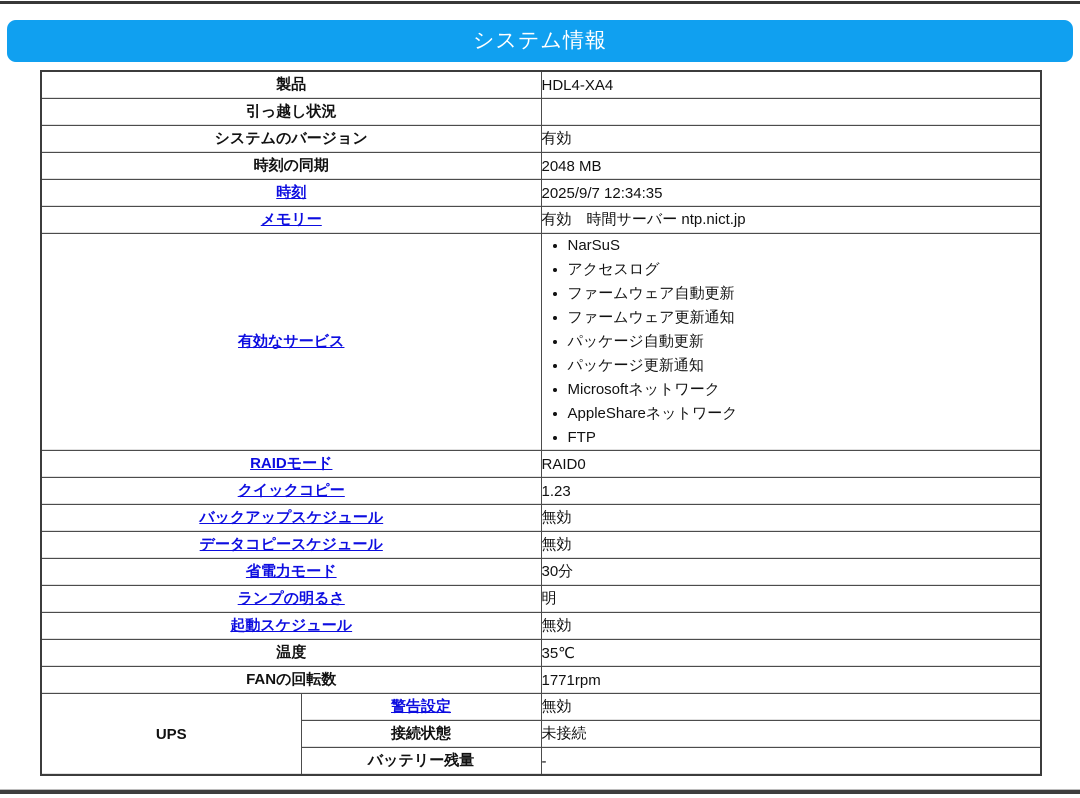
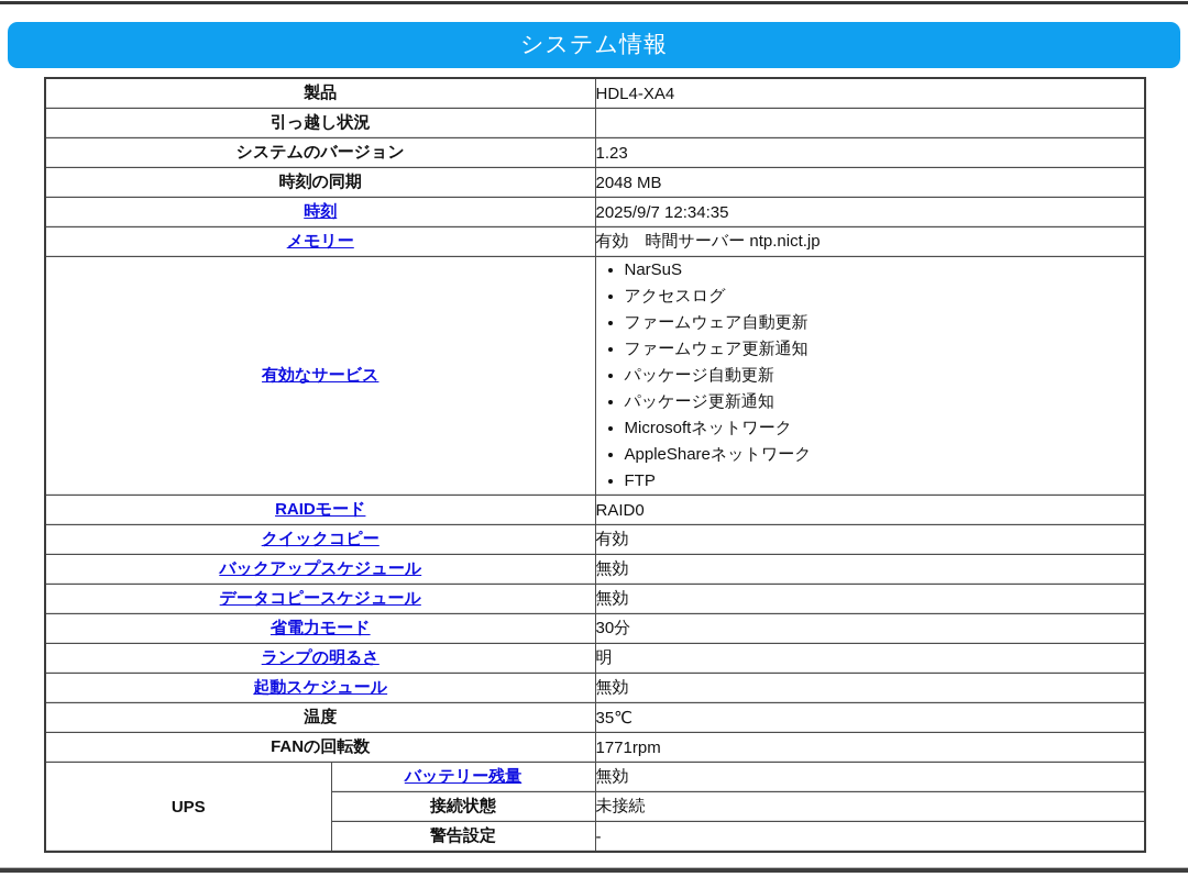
  システム情報
  製品	HDL4-XA4
  引っ越し状況
- システムのバージョン	有効
+ システムのバージョン	1.23
  時刻の同期	2048 MB
  時刻	2025/9/7 12:34:35
  メモリー	有効 時間サーバー ntp.nict.jp
  有効なサービス	NarSuSアクセスログファームウェア自動更新ファームウェア更新通知パッケージ自動更新パッケージ更新通知MicrosoftネットワークAppleShareネットワークFTP
  RAIDモード	RAID0
- クイックコピー	1.23
+ クイックコピー	有効
  バックアップスケジュール	無効
  データコピースケジュール	無効
  省電力モード	30分
  ランプの明るさ	明
  起動スケジュール	無効
  温度	35℃
  FANの回転数	1771rpm
- UPS	警告設定	無効
+ UPS	バッテリー残量	無効
  接続状態	未接続
- バッテリー残量	-
+ 警告設定	-
